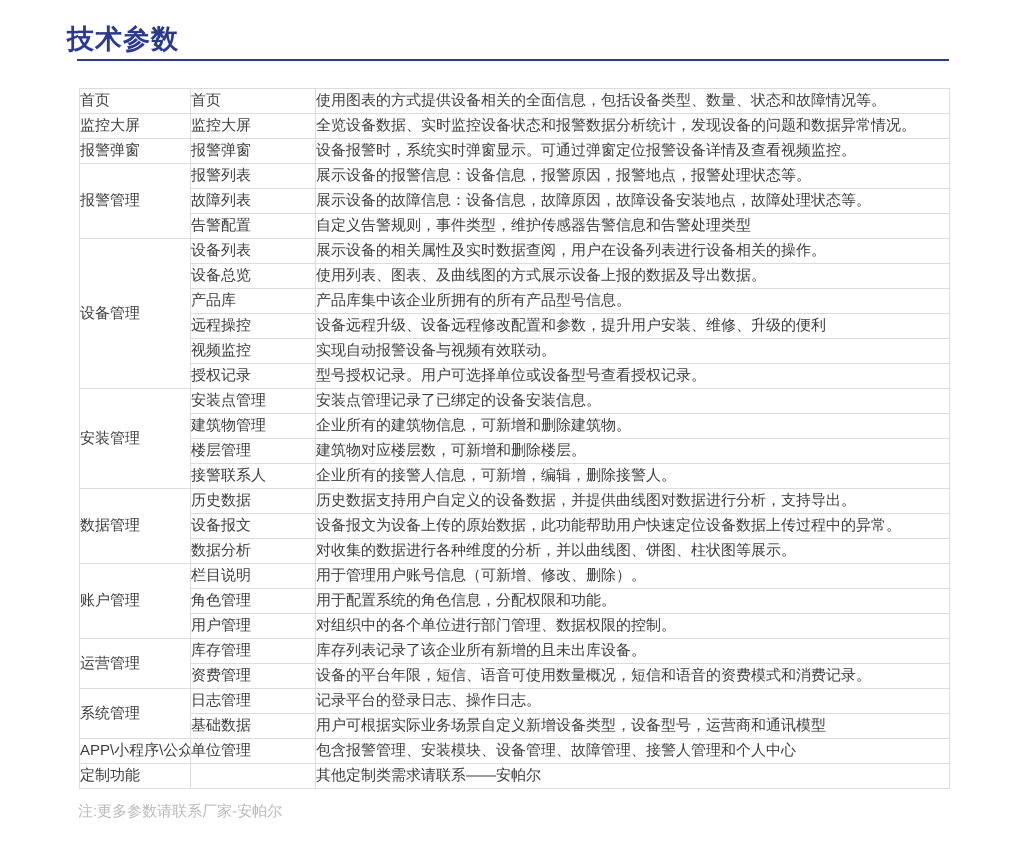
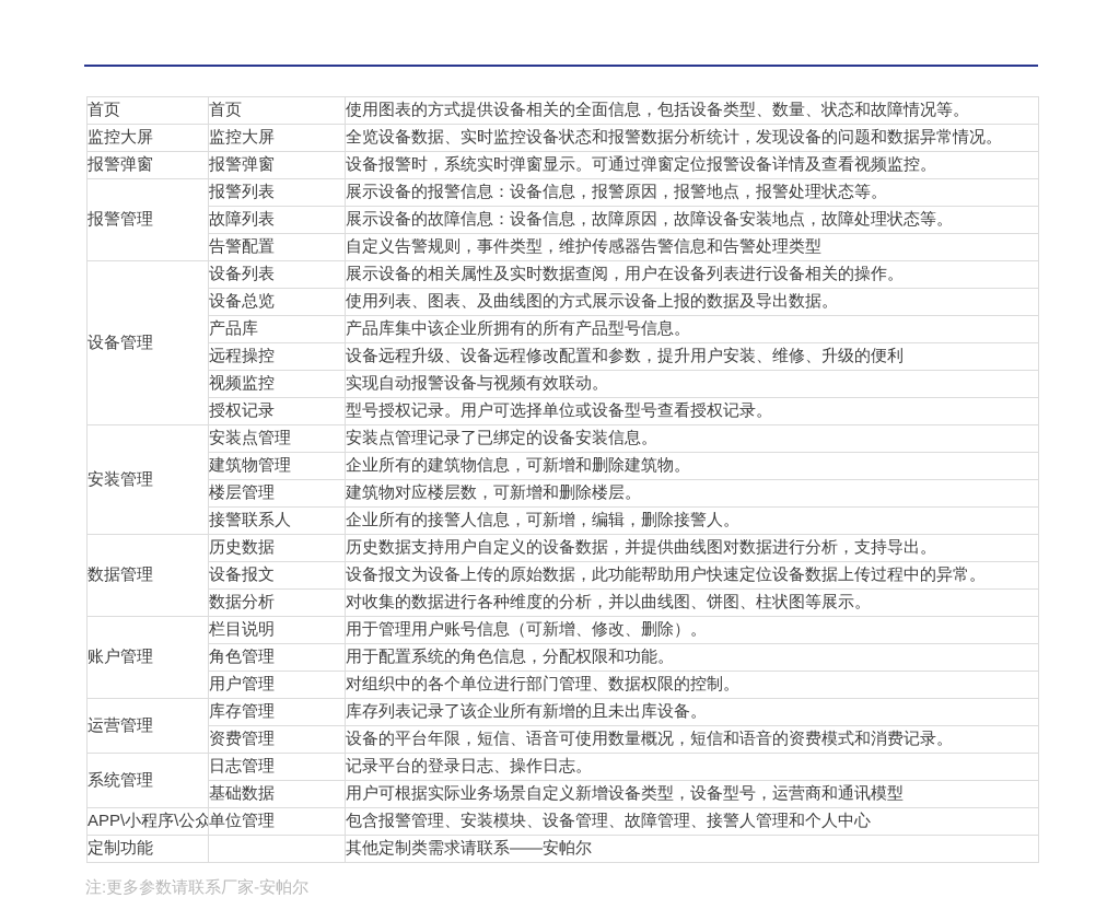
- 技术参数
  首页	首页	使用图表的方式提供设备相关的全面信息，包括设备类型、数量、状态和故障情况等。
  监控大屏	监控大屏	全览设备数据、实时监控设备状态和报警数据分析统计，发现设备的问题和数据异常情况。
  报警弹窗	报警弹窗	设备报警时，系统实时弹窗显示。可通过弹窗定位报警设备详情及查看视频监控。
  报警管理	报警列表	展示设备的报警信息：设备信息，报警原因，报警地点，报警处理状态等。
  故障列表	展示设备的故障信息：设备信息，故障原因，故障设备安装地点，故障处理状态等。
  告警配置	自定义告警规则，事件类型，维护传感器告警信息和告警处理类型
  设备管理	设备列表	展示设备的相关属性及实时数据查阅，用户在设备列表进行设备相关的操作。
  设备总览	使用列表、图表、及曲线图的方式展示设备上报的数据及导出数据。
  产品库	产品库集中该企业所拥有的所有产品型号信息。
  远程操控	设备远程升级、设备远程修改配置和参数，提升用户安装、维修、升级的便利
  视频监控	实现自动报警设备与视频有效联动。
  授权记录	型号授权记录。用户可选择单位或设备型号查看授权记录。
  安装管理	安装点管理	安装点管理记录了已绑定的设备安装信息。
  建筑物管理	企业所有的建筑物信息，可新增和删除建筑物。
  楼层管理	建筑物对应楼层数，可新增和删除楼层。
  接警联系人	企业所有的接警人信息，可新增，编辑，删除接警人。
  数据管理	历史数据	历史数据支持用户自定义的设备数据，并提供曲线图对数据进行分析，支持导出。
  设备报文	设备报文为设备上传的原始数据，此功能帮助用户快速定位设备数据上传过程中的异常。
  数据分析	对收集的数据进行各种维度的分析，并以曲线图、饼图、柱状图等展示。
  账户管理	栏目说明	用于管理用户账号信息（可新增、修改、删除）。
  角色管理	用于配置系统的角色信息，分配权限和功能。
  用户管理	对组织中的各个单位进行部门管理、数据权限的控制。
  运营管理	库存管理	库存列表记录了该企业所有新增的且未出库设备。
  资费管理	设备的平台年限，短信、语音可使用数量概况，短信和语音的资费模式和消费记录。
  系统管理	日志管理	记录平台的登录日志、操作日志。
  基础数据	用户可根据实际业务场景自定义新增设备类型，设备型号，运营商和通讯模型
  APP\小程序\公众	单位管理	包含报警管理、安装模块、设备管理、故障管理、接警人管理和个人中心
  定制功能		其他定制类需求请联系——安帕尔
  注:更多参数请联系厂家-安帕尔
